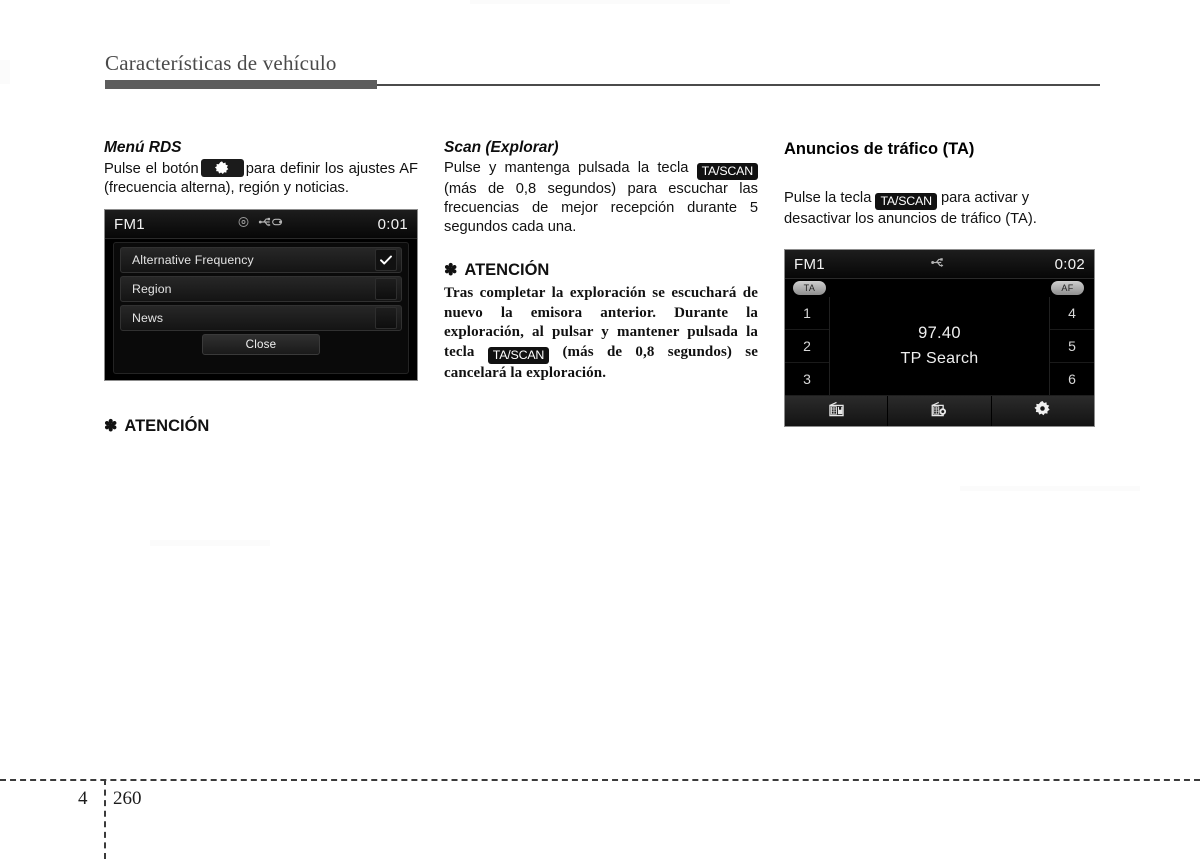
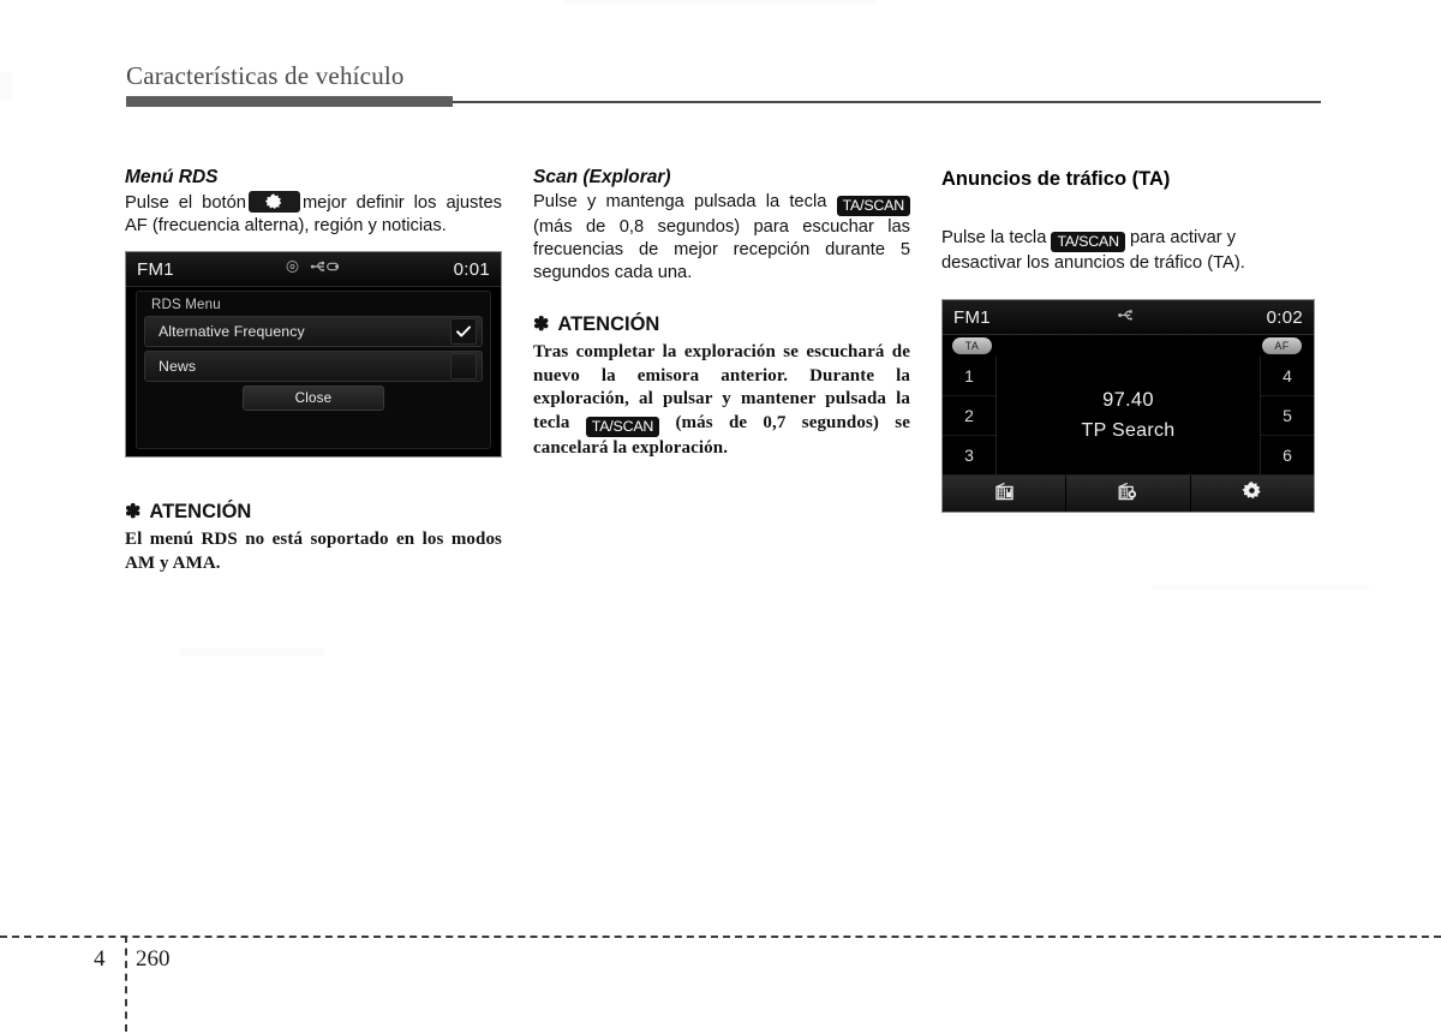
  Características de vehículo
  Menú RDS
- Pulse el botón para definir los ajustes AF (frecuencia alterna), región y noticias.
+ Pulse el botón mejor definir los ajustes AF (frecuencia alterna), región y noticias.
  FM1
  0:01
+ RDS Menu
  Alternative Frequency
- Region
  News
  Close
  ✽
  ATENCIÓN
+ El menú RDS no está soportado en los modos AM y AMA.
  Scan (Explorar)
  Pulse y mantenga pulsada la tecla TA/SCAN (más de 0,8 segundos) para escuchar las frecuencias de mejor recepción durante 5 segundos cada una.
  ✽
  ATENCIÓN
- Tras completar la exploración se escuchará de nuevo la emisora anterior. Durante la exploración, al pulsar y mantener pulsada la tecla TA/SCAN (más de 0,8 segundos) se cancelará la exploración.
+ Tras completar la exploración se escuchará de nuevo la emisora anterior. Durante la exploración, al pulsar y mantener pulsada la tecla TA/SCAN (más de 0,7 segundos) se cancelará la exploración.
  Anuncios de tráfico (TA)
  Pulse la tecla TA/SCAN para activar y desactivar los anuncios de tráfico (TA).
  FM1
  0:02
  TA
  AF
  1
  2
  3
  97.40
  TP Search
  4
  5
  6
  4
  260
